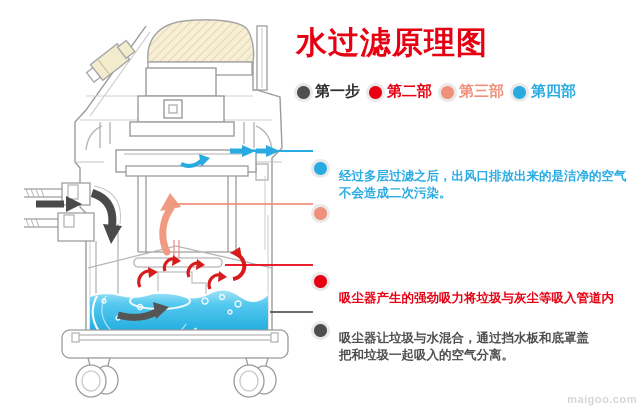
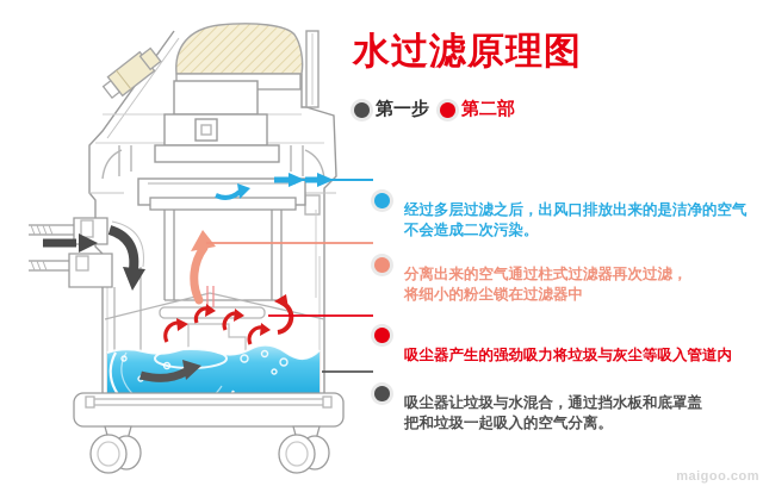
  水过滤原理图
  第一步
  第二部
- 第三部
- 第四部
  经过多层过滤之后，出风口排放出来的是洁净的空气
  不会造成二次污染。
+ 分离出来的空气通过柱式过滤器再次过滤，
+ 将细小的粉尘锁在过滤器中
  吸尘器产生的强劲吸力将垃圾与灰尘等吸入管道内
  吸尘器让垃圾与水混合，通过挡水板和底罩盖
  把和垃圾一起吸入的空气分离。
  maigoo.com
